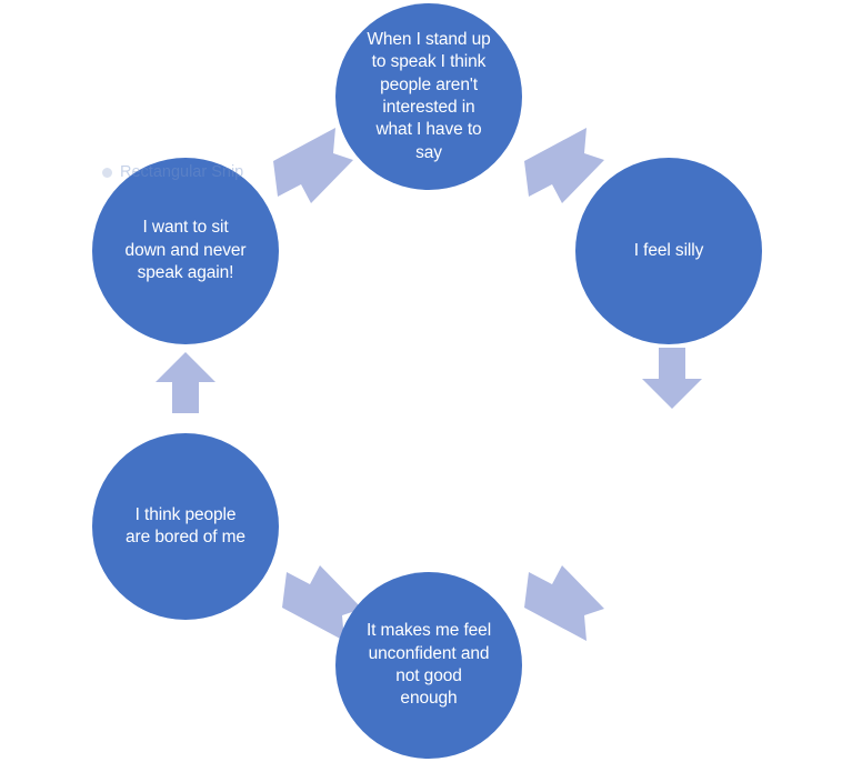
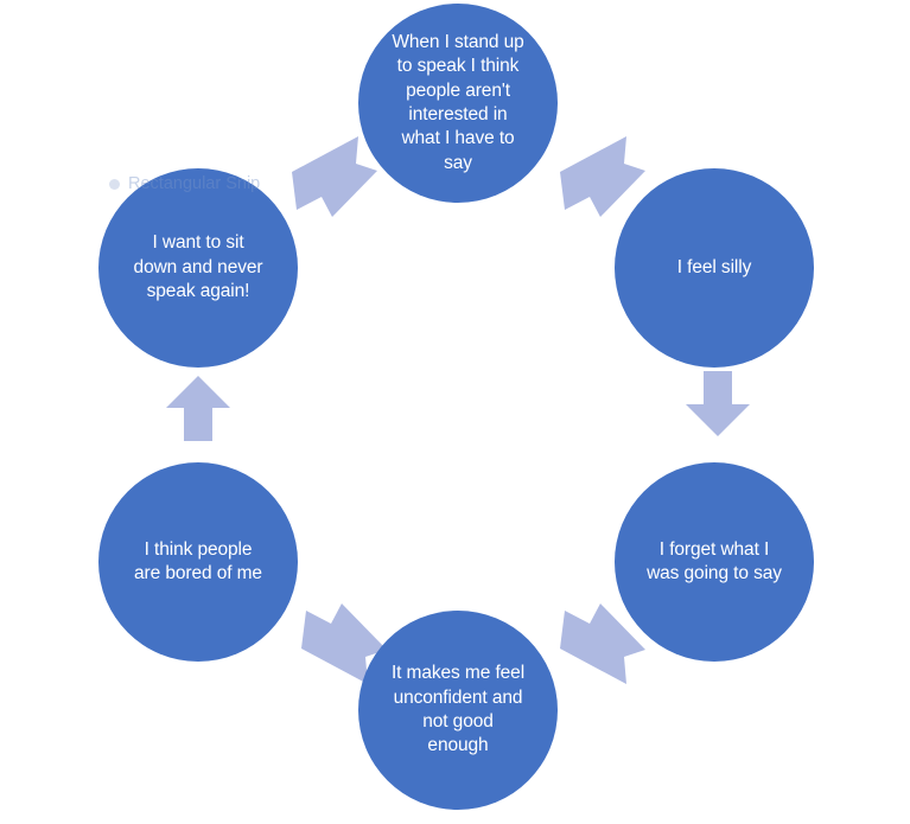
  When I stand up
  to speak I think
  people aren't
  interested in
  what I have to
  say
  I feel silly
+ I forget what I
+ was going to say
  It makes me feel
  unconfident and
  not good
  enough
  I think people
  are bored of me
  I want to sit
  down and never
  speak again!
  Rectangular Snip
